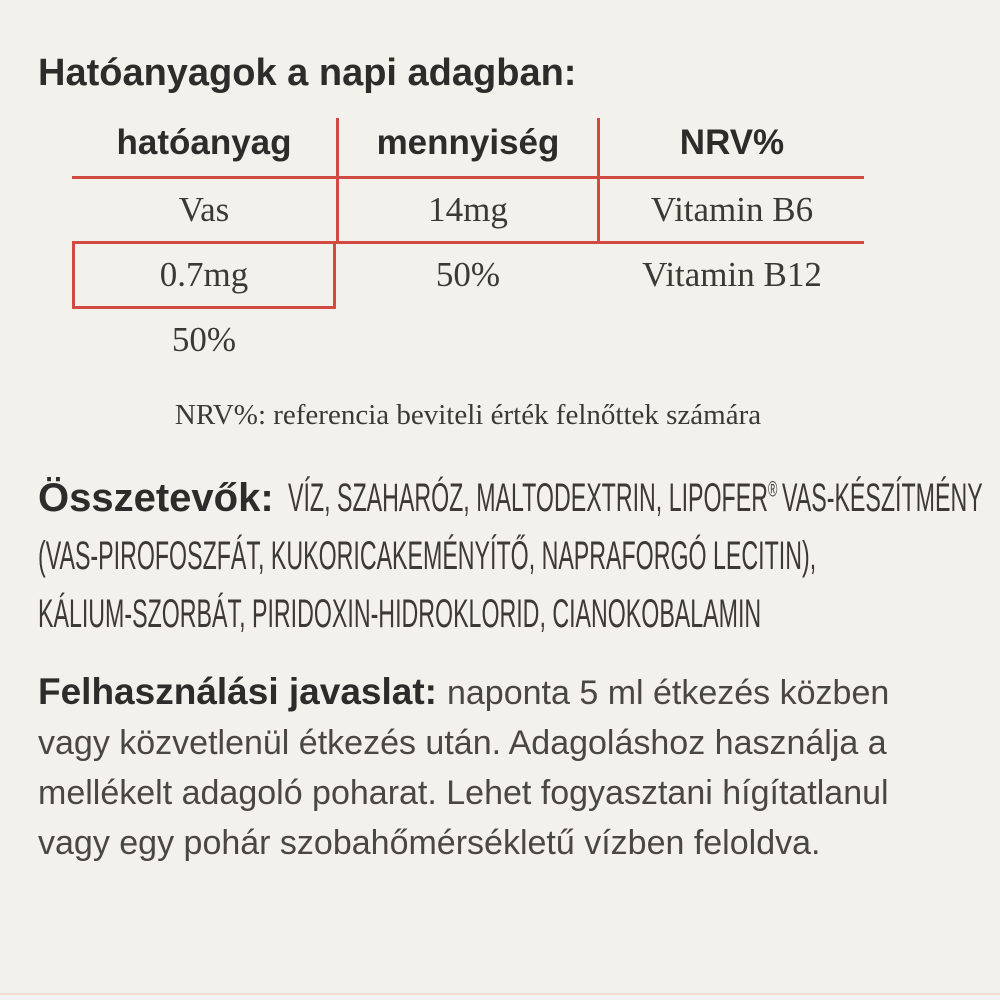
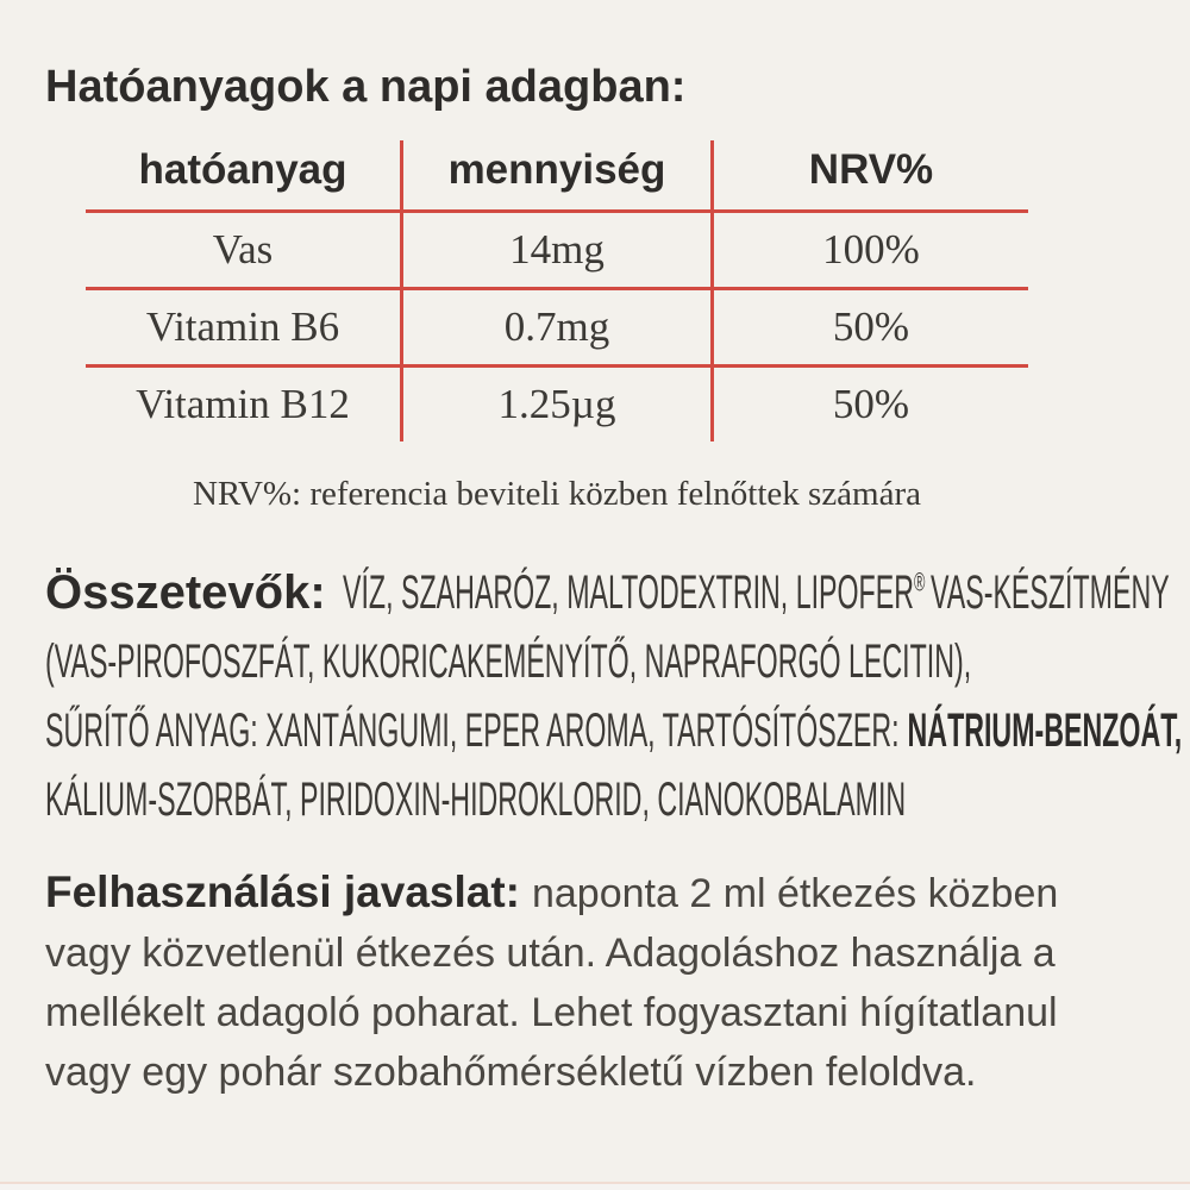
  Hatóanyagok a napi adagban:
  hatóanyag
  mennyiség
  NRV%
  Vas
  14mg
+ 100%
  Vitamin B6
  0.7mg
  50%
  Vitamin B12
+ 1.25µg
  50%
- NRV%: referencia beviteli érték felnőttek számára
+ NRV%: referencia beviteli közben felnőttek számára
  Összetevők: VÍZ, SZAHARÓZ, MALTODEXTRIN, LIPOFER® VAS-KÉSZÍTMÉNY
  (VAS-PIROFOSZFÁT, KUKORICAKEMÉNYÍTŐ, NAPRAFORGÓ LECITIN),
+ SŰRÍTŐ ANYAG: XANTÁNGUMI, EPER AROMA, TARTÓSÍTÓSZER: NÁTRIUM-BENZOÁT,
  KÁLIUM-SZORBÁT, PIRIDOXIN-HIDROKLORID, CIANOKOBALAMIN
- Felhasználási javaslat: naponta 5 ml étkezés közben vagy közvetlenül étkezés után. Adagoláshoz használja a mellékelt adagoló poharat. Lehet fogyasztani hígítatlanul vagy egy pohár szobahőmérsékletű vízben feloldva.
+ Felhasználási javaslat: naponta 2 ml étkezés közben vagy közvetlenül étkezés után. Adagoláshoz használja a mellékelt adagoló poharat. Lehet fogyasztani hígítatlanul vagy egy pohár szobahőmérsékletű vízben feloldva.
